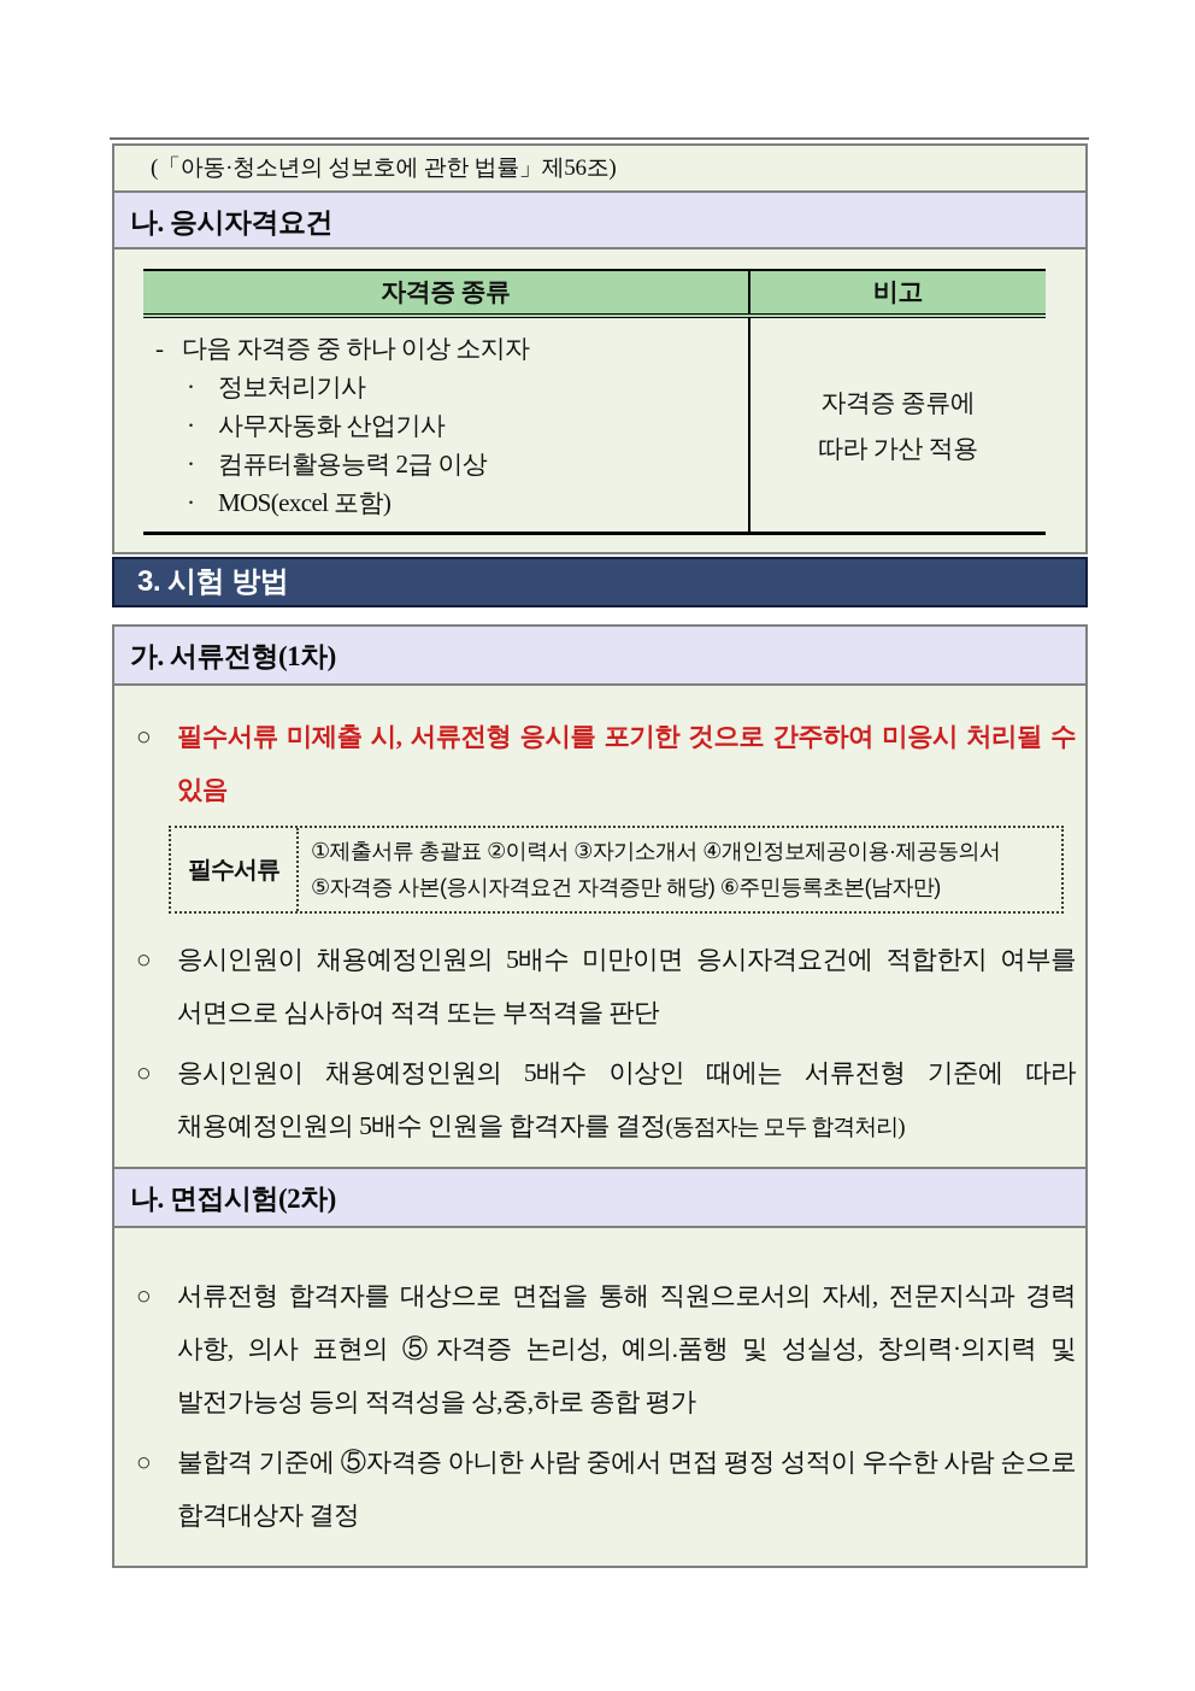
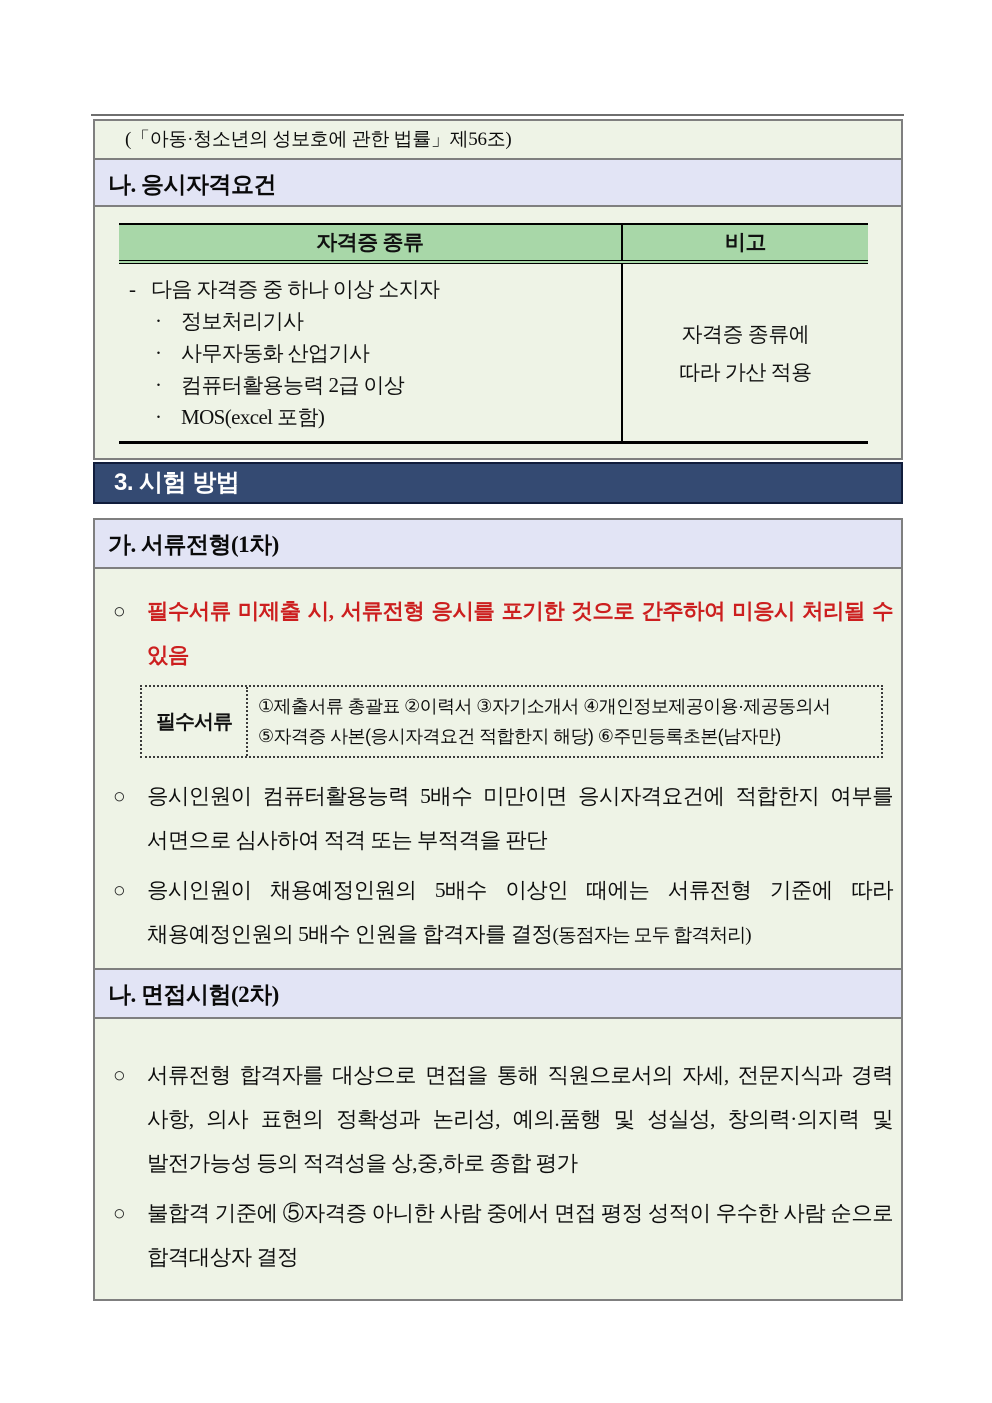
  (「아동·청소년의 성보호에 관한 법률」제56조)
  나. 응시자격요건
  자격증 종류
  비고
  - 다음 자격증 중 하나 이상 소지자
  · 정보처리기사
  · 사무자동화 산업기사
  · 컴퓨터활용능력 2급 이상
  · MOS(excel 포함)
  자격증 종류에
  따라 가산 적용
  3. 시험 방법
  가. 서류전형(1차)
  ○
  필수서류 미제출 시, 서류전형 응시를 포기한 것으로 간주하여 미응시 처리될 수 있음
  필수서류
  ①제출서류 총괄표 ②이력서 ③자기소개서 ④개인정보제공이용·제공동의서
- ⑤자격증 사본(응시자격요건 자격증만 해당) ⑥주민등록초본(남자만)
+ ⑤자격증 사본(응시자격요건 적합한지 해당) ⑥주민등록초본(남자만)
  ○
- 응시인원이 채용예정인원의 5배수 미만이면 응시자격요건에 적합한지 여부를 서면으로 심사하여 적격 또는 부적격을 판단
+ 응시인원이 컴퓨터활용능력 5배수 미만이면 응시자격요건에 적합한지 여부를 서면으로 심사하여 적격 또는 부적격을 판단
  ○
  응시인원이 채용예정인원의 5배수 이상인 때에는 서류전형 기준에 따라 채용예정인원의 5배수 인원을 합격자를 결정(동점자는 모두 합격처리)
  나. 면접시험(2차)
  ○
- 서류전형 합격자를 대상으로 면접을 통해 직원으로서의 자세, 전문지식과 경력 사항, 의사 표현의 ⑤자격증 논리성, 예의.품행 및 성실성, 창의력·의지력 및 발전가능성 등의 적격성을 상,중,하로 종합 평가
+ 서류전형 합격자를 대상으로 면접을 통해 직원으로서의 자세, 전문지식과 경력 사항, 의사 표현의 정확성과 논리성, 예의.품행 및 성실성, 창의력·의지력 및 발전가능성 등의 적격성을 상,중,하로 종합 평가
  ○
  불합격 기준에 ⑤자격증 아니한 사람 중에서 면접 평정 성적이 우수한 사람 순으로 합격대상자 결정
